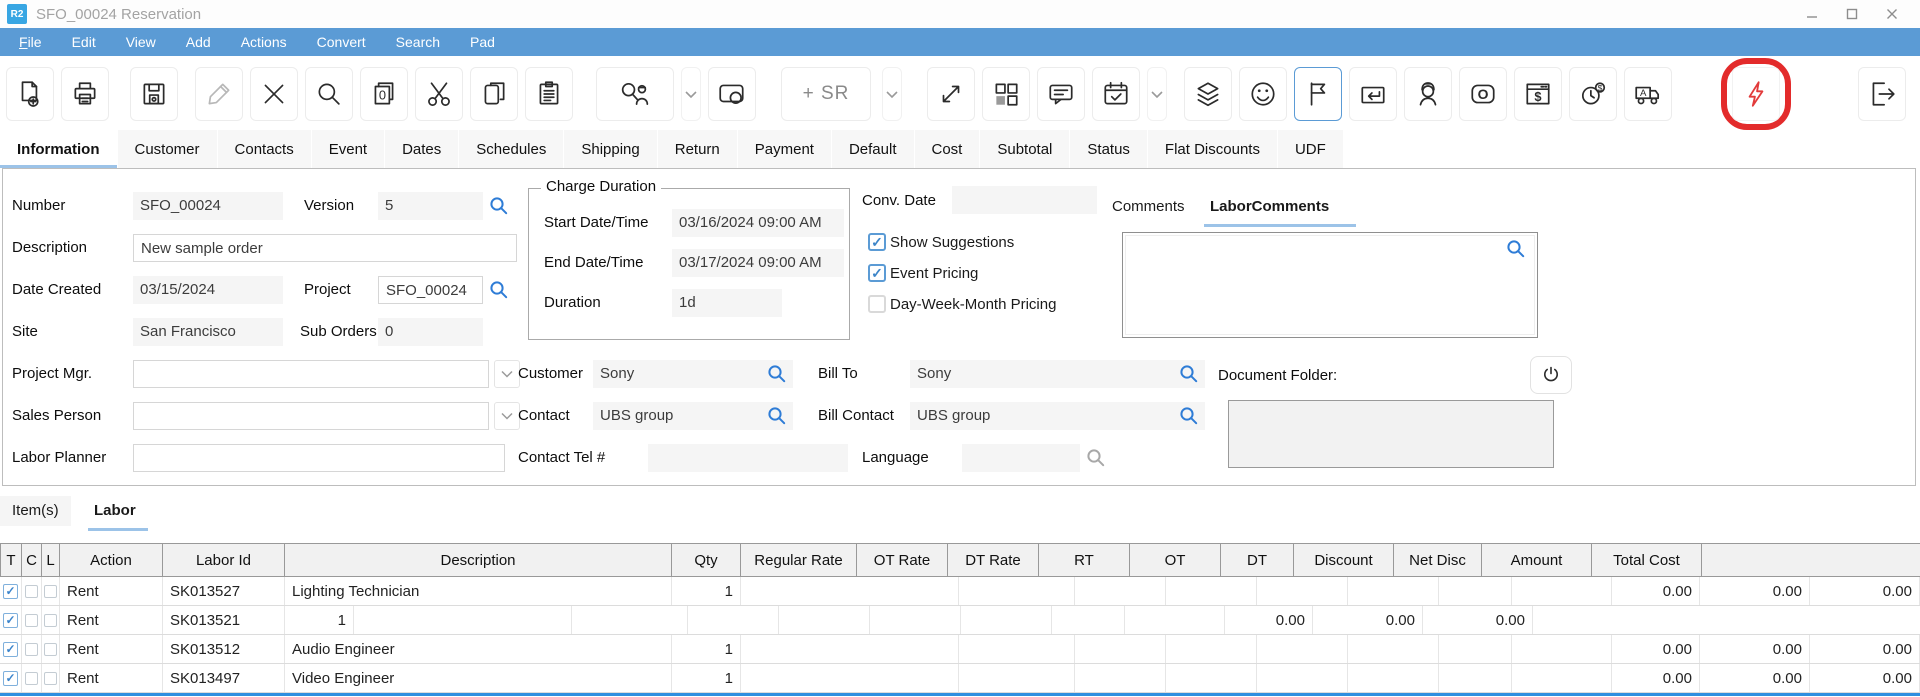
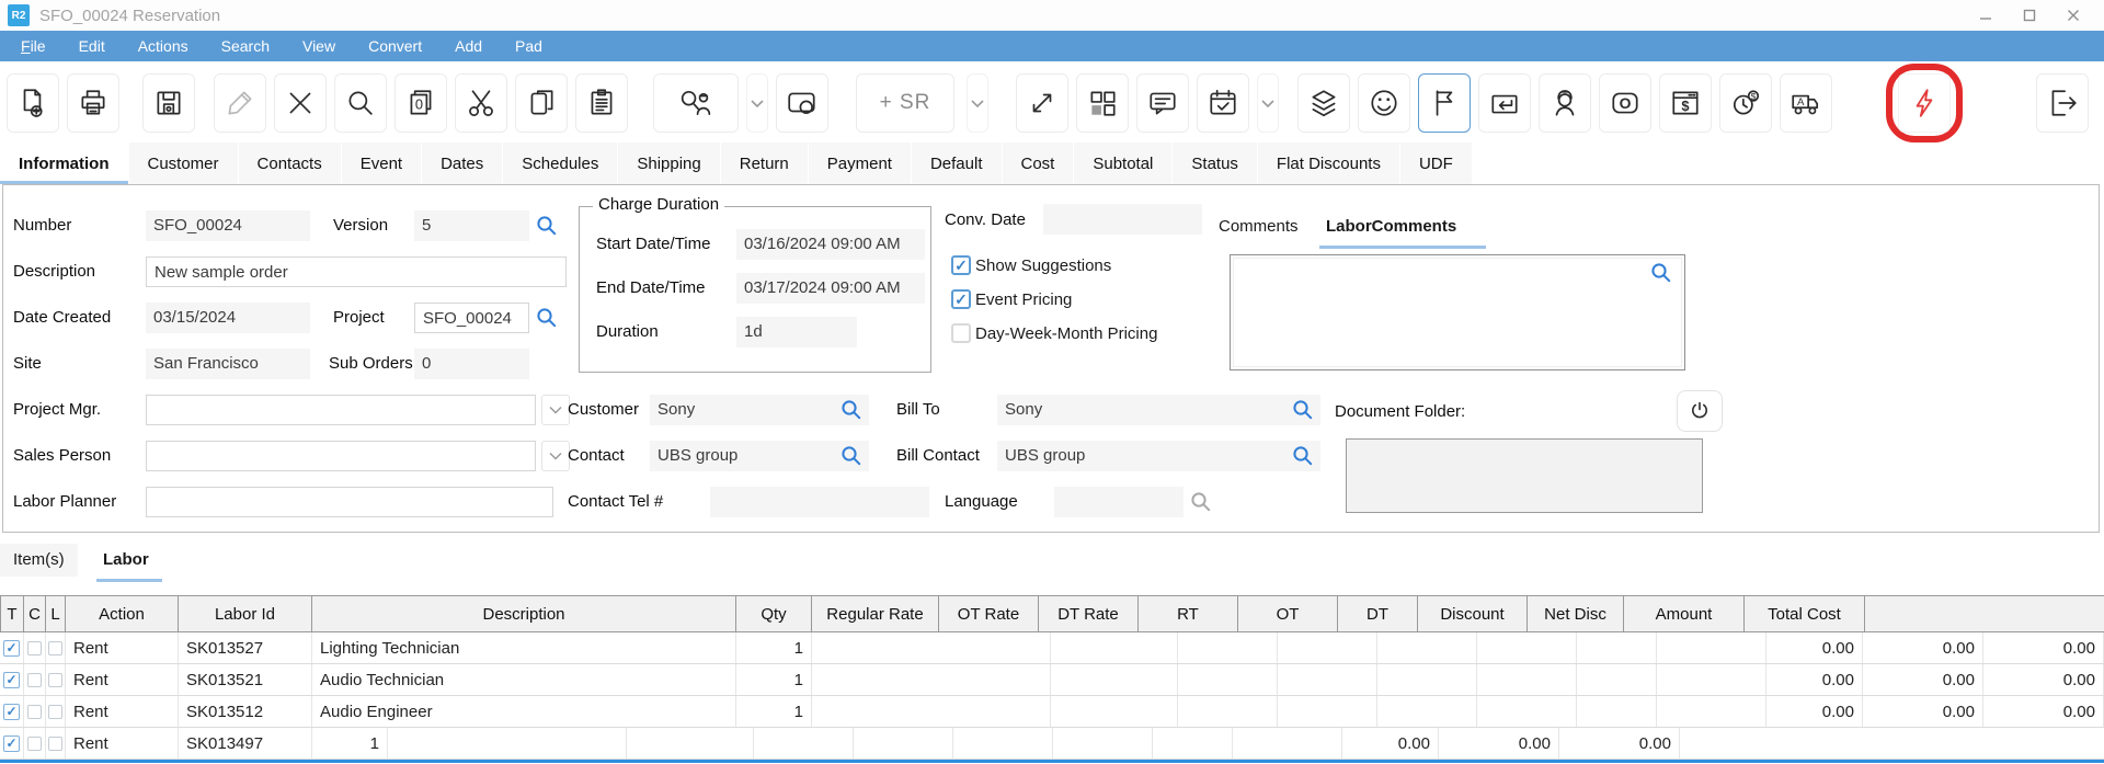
  R2
  SFO_00024 Reservation
  File
  Edit
- View
+ Actions
- Add
+ Search
- Actions
+ View
  Convert
- Search
+ Add
  Pad
  0
  + SR
  O
  $
  $
  A
  Information
  Customer
  Contacts
  Event
  Dates
  Schedules
  Shipping
  Return
  Payment
  Default
  Cost
  Subtotal
  Status
  Flat Discounts
  UDF
  Number
  SFO_00024
  Version
  5
  Description
  New sample order
  Date Created
  03/15/2024
  Project
  SFO_00024
  Site
  San Francisco
  Sub Orders
  0
  Project Mgr.
  Sales Person
  Labor Planner
  Charge Duration
  Start Date/Time
  03/16/2024 09:00 AM
  End Date/Time
  03/17/2024 09:00 AM
  Duration
  1d
  Conv. Date
  ✓
  Show Suggestions
  ✓
  Event Pricing
  ✓
  Day-Week-Month Pricing
  Customer
  Sony
  Bill To
  Sony
  Contact
  UBS group
  Bill Contact
  UBS group
  Contact Tel #
  Language
  Comments
  LaborComments
  Document Folder:
  Item(s)
  Labor
  T
  C
  L
  Action
  Labor Id
  Description
  Qty
  Regular Rate
  OT Rate
  DT Rate
  RT
  OT
  DT
  Discount
  Net Disc
  Amount
  Total Cost
  ✓
  ✓
  ✓
  Rent
  SK013527
  Lighting Technician
  1
  0.00
  0.00
  0.00
  ✓
  ✓
  ✓
  Rent
  SK013521
+ Audio Technician
  1
  0.00
  0.00
  0.00
  ✓
  ✓
  ✓
  Rent
  SK013512
  Audio Engineer
  1
  0.00
  0.00
  0.00
  ✓
  ✓
  ✓
  Rent
  SK013497
- Video Engineer
  1
  0.00
  0.00
  0.00
